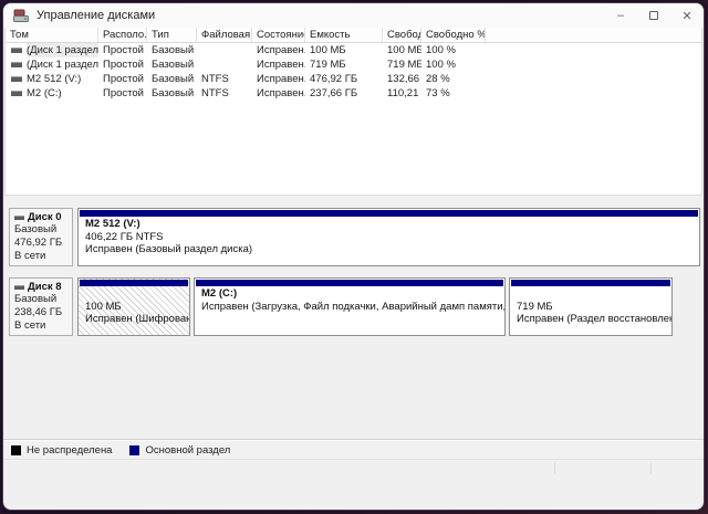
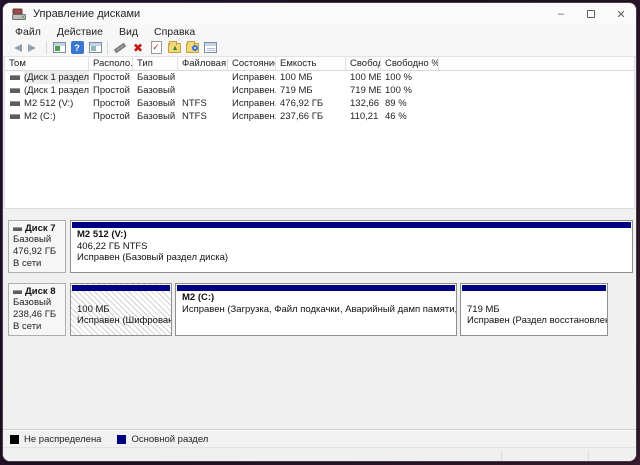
  Управление дисками
  –
  ✕
+ Файл
+ Действие
+ Вид
+ Справка
+ ?
+ ✖
+ ✓
  Том
  Располо.
  Тип
  Состояни
  Емкость
  Свободно %
  (Диск 1 раздел
  Простой
  Базовый
  Исправен
  100 МБ
  100 МБ
  100 %
  (Диск 1 раздел
  Простой
  Базовый
  Исправен
  719 МБ
  719 МБ
  100 %
  M2 512 (V:)
  Простой
  Базовый
  NTFS
  Исправен
  476,92 ГБ
  132,66
- 28 %
+ 89 %
  M2 (C:)
  Простой
  Базовый
  NTFS
  Исправен
  237,66 ГБ
  110,21
- 73 %
+ 46 %
- Диск 0
+ Диск 7
  Базовый
  476,92 ГБ
  В сети
  M2 512 (V:)
  406,22 ГБ NTFS
  Исправен (Базовый раздел диска)
  Диск 8
  Базовый
  238,46 ГБ
  В сети
  100 МБ
  M2 (C:)
  Исправен (Загрузка, Файл подкачки, Аварийный дамп памяти,
  719 МБ
  Исправен (Раздел восстановле
  Не распределена
  Основной раздел
